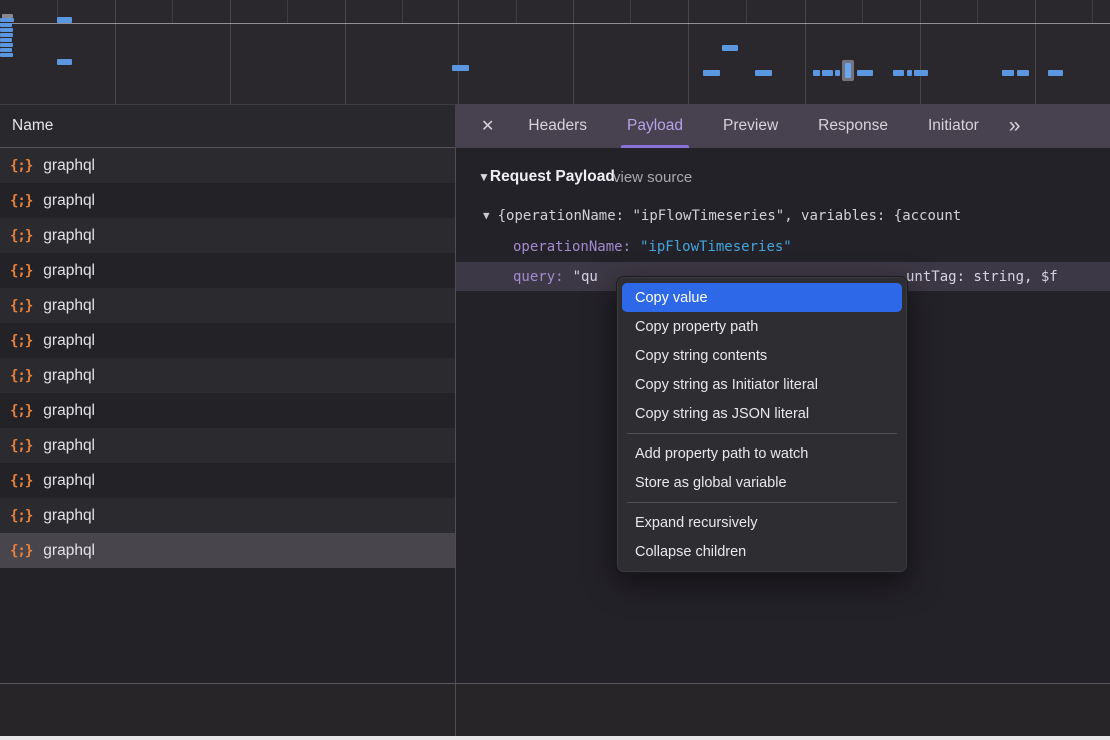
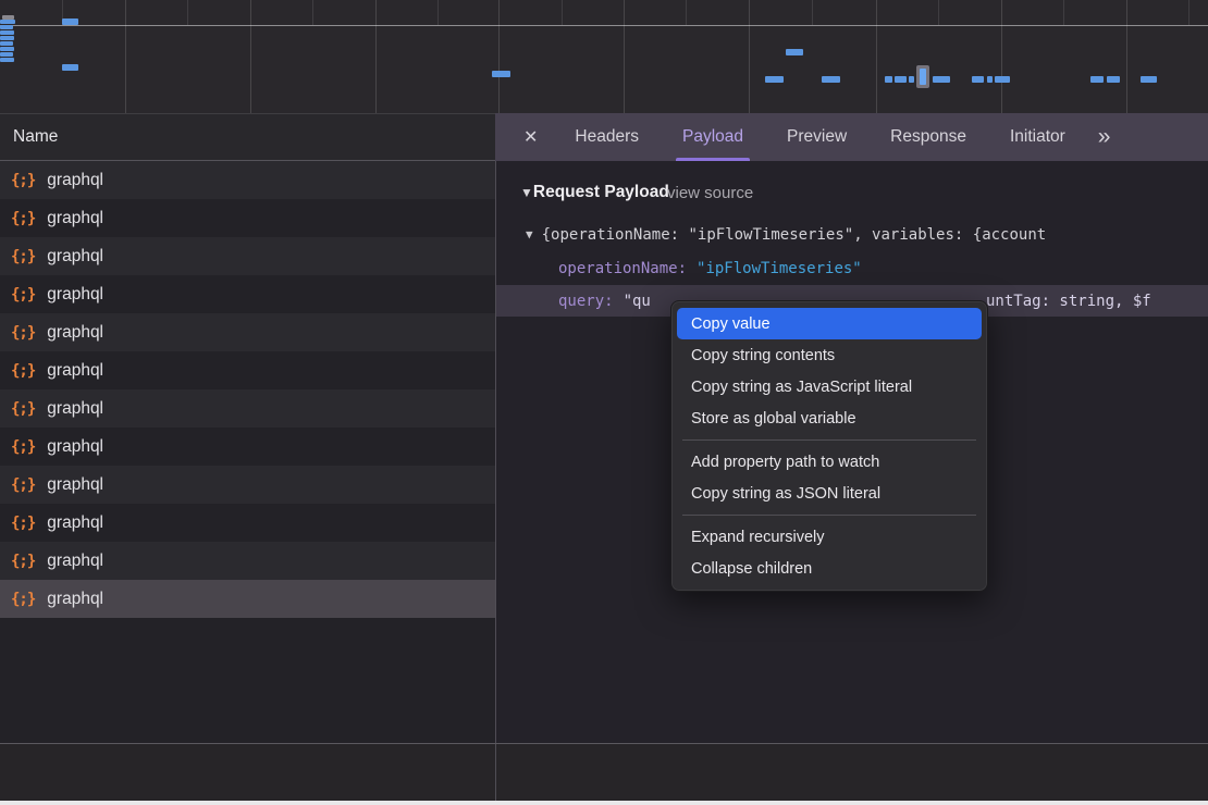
  Name
  ✕
  Headers
  Payload
  Preview
  Response
  Initiator
  »
  {;}
  graphql
  {;}
  graphql
  {;}
  graphql
  {;}
  graphql
  {;}
  graphql
  {;}
  graphql
  {;}
  graphql
  {;}
  graphql
  {;}
  graphql
  {;}
  graphql
  {;}
  graphql
  {;}
  graphql
  ▼
  Request Payload
  view source
  ▼
  {operationName: "ipFlowTimeseries", variables: {account
  operationName:
  "ipFlowTimeseries"
  query:
  "qu
  untTag: string, $f
  Copy value
- Copy property path
  Copy string contents
- Copy string as Initiator literal
+ Copy string as JavaScript literal
- Copy string as JSON literal
+ Store as global variable
  Add property path to watch
- Store as global variable
+ Copy string as JSON literal
  Expand recursively
  Collapse children
